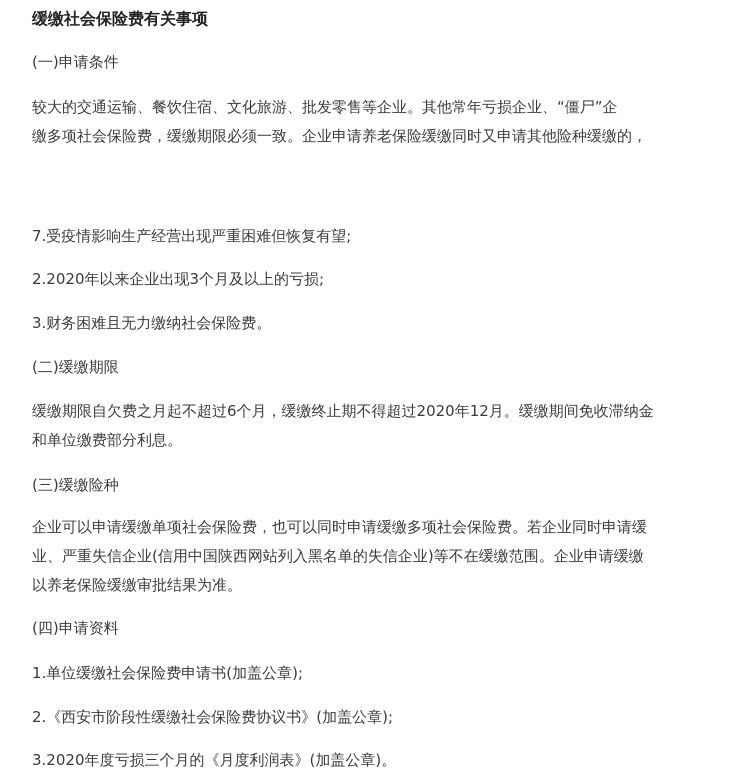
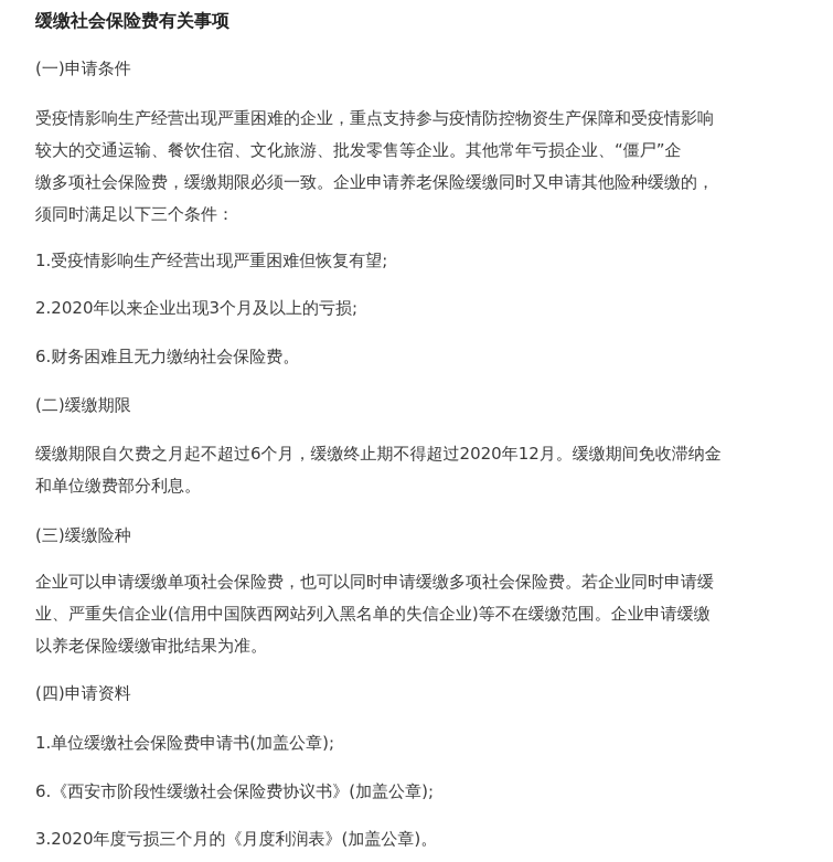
  缓缴社会保险费有关事项
  (一)申请条件
+ 受疫情影响生产经营出现严重困难的企业，重点支持参与疫情防控物资生产保障和受疫情影响
  较大的交通运输、餐饮住宿、文化旅游、批发零售等企业。其他常年亏损企业、“僵尸”企
  缴多项社会保险费，缓缴期限必须一致。企业申请养老保险缓缴同时又申请其他险种缓缴的，
+ 须同时满足以下三个条件：
- 7.受疫情影响生产经营出现严重困难但恢复有望;
+ 1.受疫情影响生产经营出现严重困难但恢复有望;
  2.2020年以来企业出现3个月及以上的亏损;
- 3.财务困难且无力缴纳社会保险费。
+ 6.财务困难且无力缴纳社会保险费。
  (二)缓缴期限
  缓缴期限自欠费之月起不超过6个月，缓缴终止期不得超过2020年12月。缓缴期间免收滞纳金
  和单位缴费部分利息。
  (三)缓缴险种
  企业可以申请缓缴单项社会保险费，也可以同时申请缓缴多项社会保险费。若企业同时申请缓
  业、严重失信企业(信用中国陕西网站列入黑名单的失信企业)等不在缓缴范围。企业申请缓缴
  以养老保险缓缴审批结果为准。
  (四)申请资料
  1.单位缓缴社会保险费申请书(加盖公章);
- 2.《西安市阶段性缓缴社会保险费协议书》(加盖公章);
+ 6.《西安市阶段性缓缴社会保险费协议书》(加盖公章);
  3.2020年度亏损三个月的《月度利润表》(加盖公章)。
